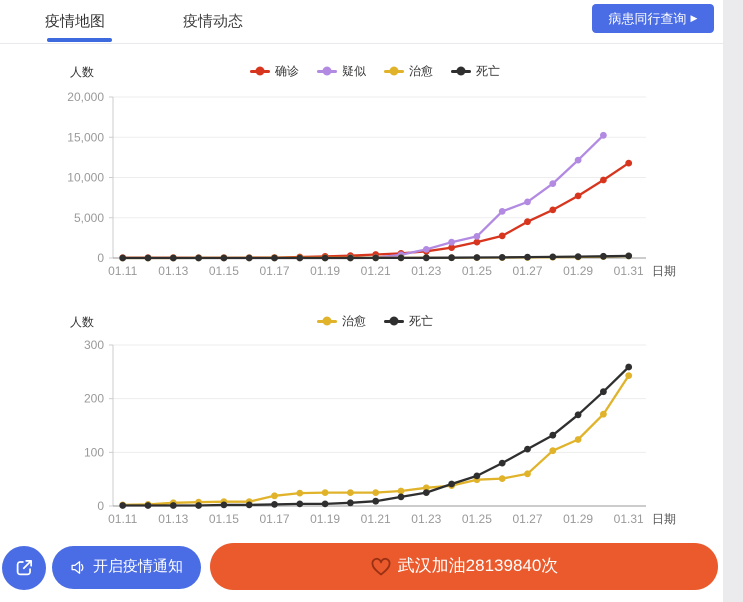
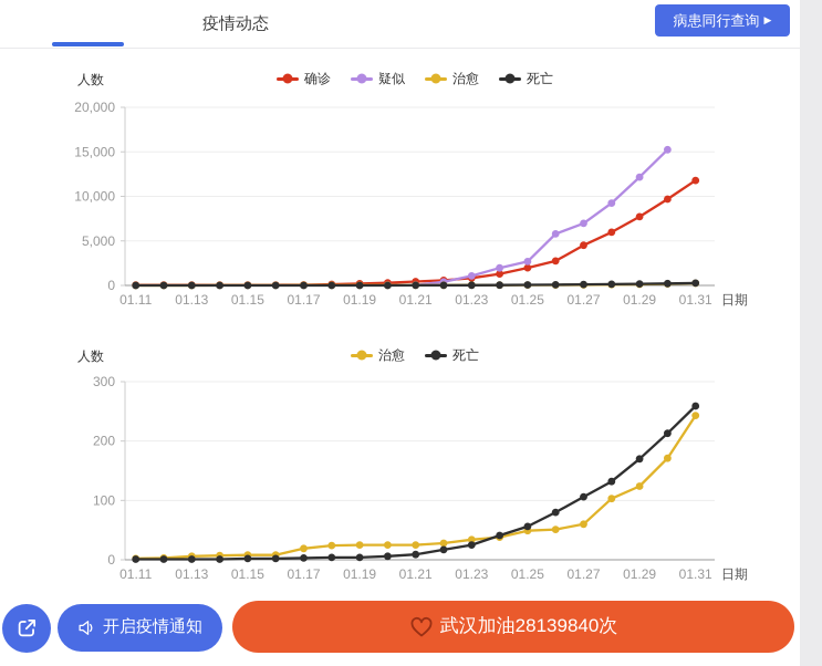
- 疫情地图
  疫情动态
  病患同行查询
  ▶
  人数
  确诊
  疑似
  治愈
  死亡
  0
  5,000
  10,000
  15,000
  20,000
  01.11
  01.13
  01.15
  01.17
  01.19
  01.21
  01.23
  01.25
  01.27
  01.29
  01.31
  日期
  人数
  治愈
  死亡
  0
  100
  200
  300
  01.11
  01.13
  01.15
  01.17
  01.19
  01.21
  01.23
  01.25
  01.27
  01.29
  01.31
  日期
  开启疫情通知
  武汉加油28139840次
